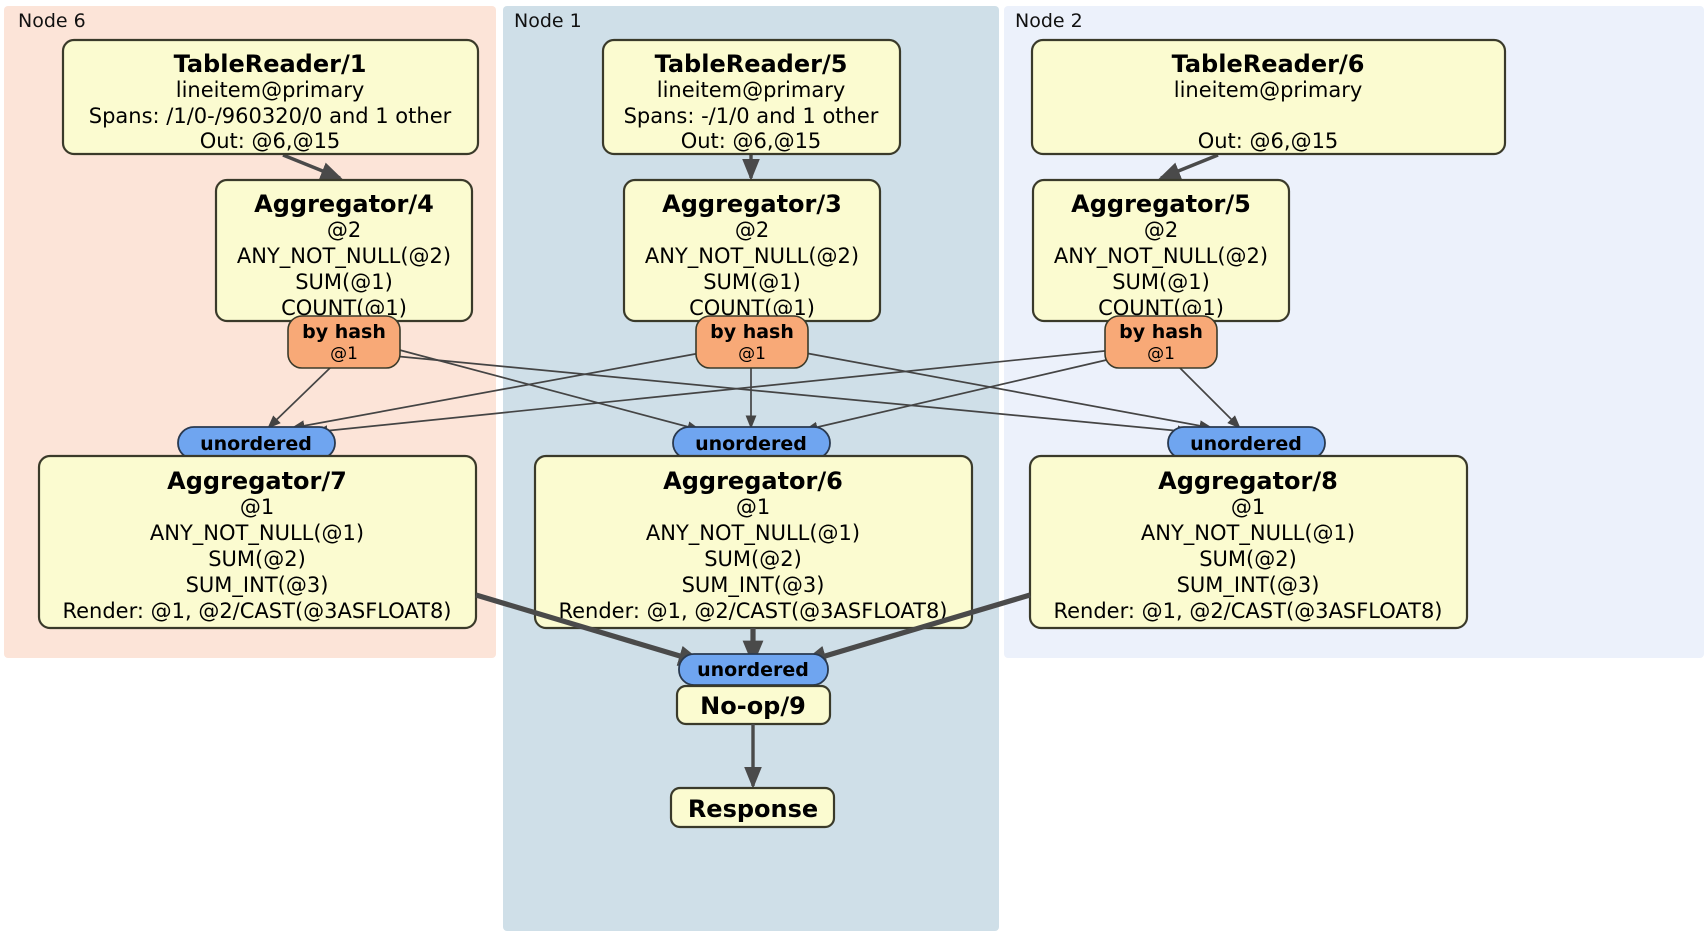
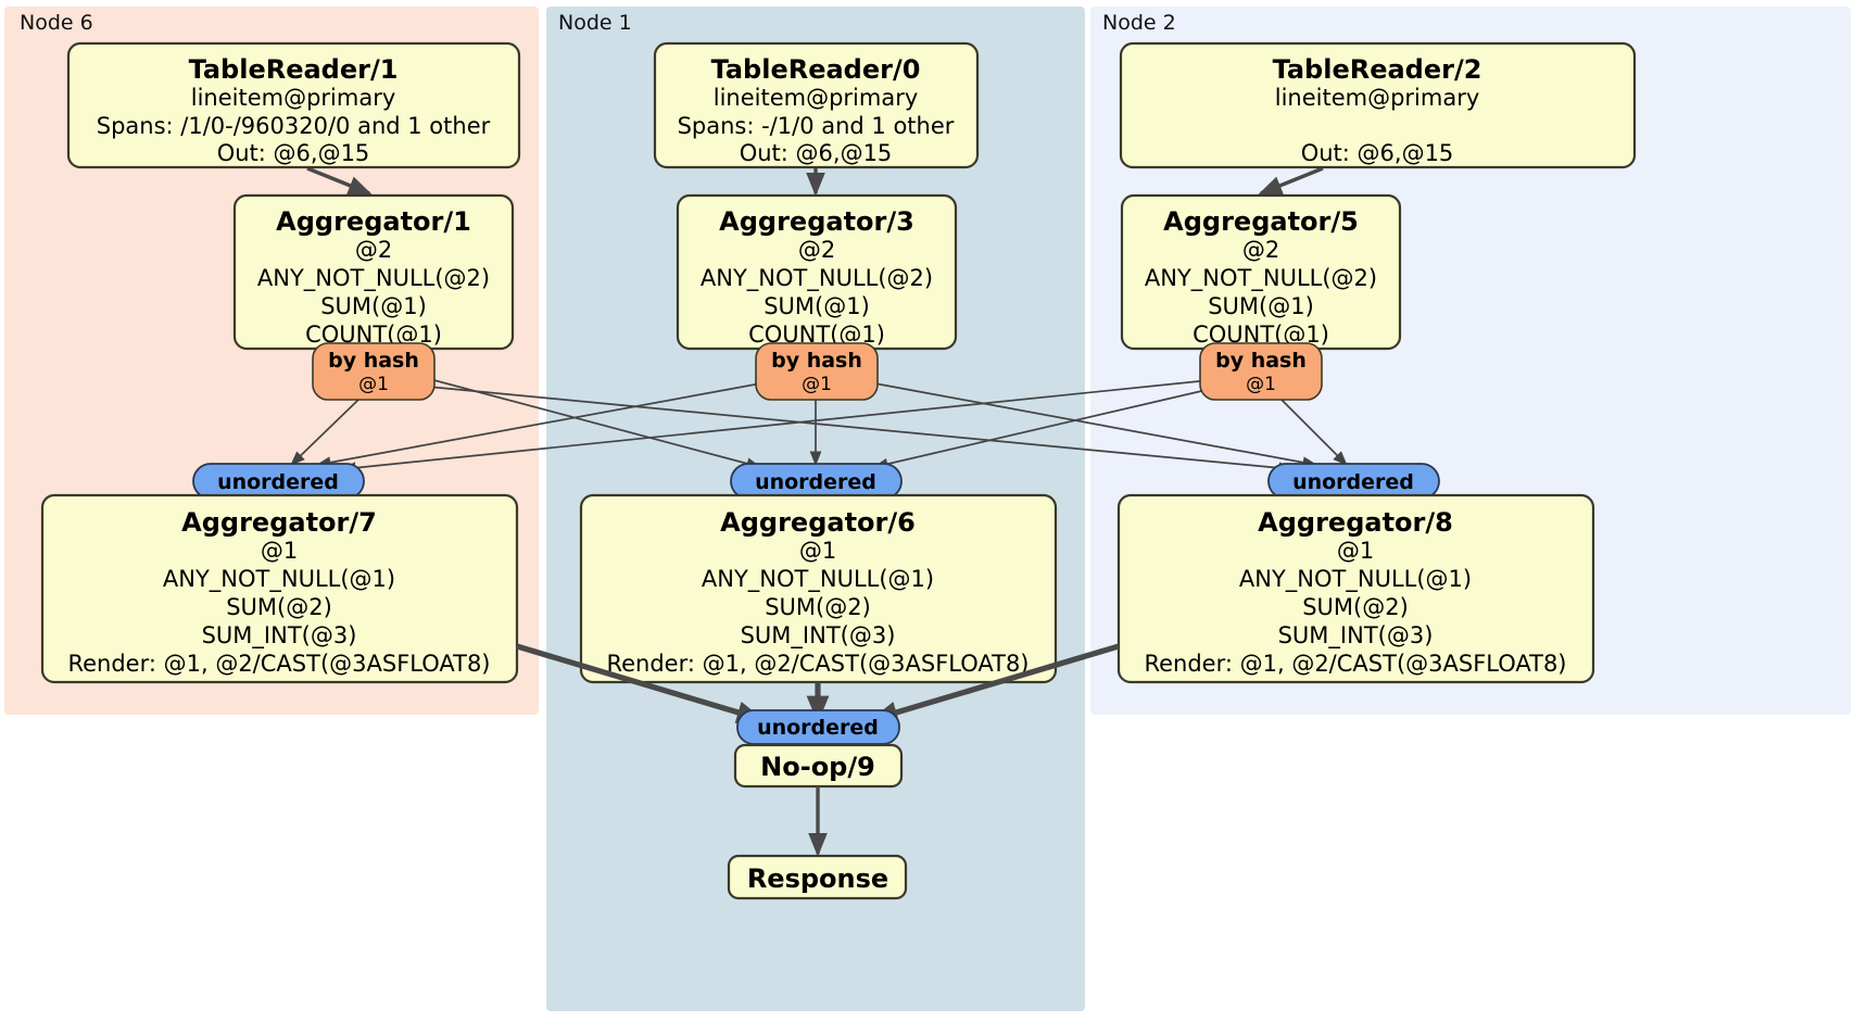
  Node 6
  Node 1
  Node 2
  TableReader/1
  lineitem@primary
  Spans: /1/0-/960320/0 and 1 other
  Out: @6,@15
- TableReader/5
+ TableReader/0
  lineitem@primary
  Spans: -/1/0 and 1 other
  Out: @6,@15
- TableReader/6
+ TableReader/2
  lineitem@primary
  Out: @6,@15
- Aggregator/4
+ Aggregator/1
  @2
  ANY_NOT_NULL(@2)
  SUM(@1)
  COUNT(@1)
  Aggregator/3
  @2
  ANY_NOT_NULL(@2)
  SUM(@1)
  COUNT(@1)
  Aggregator/5
  @2
  ANY_NOT_NULL(@2)
  SUM(@1)
  COUNT(@1)
  by hash
  @1
  by hash
  @1
  by hash
  @1
  unordered
  unordered
  unordered
  Aggregator/7
  @1
  ANY_NOT_NULL(@1)
  SUM(@2)
  SUM_INT(@3)
  Render: @1, @2/CAST(@3ASFLOAT8)
  Aggregator/6
  @1
  ANY_NOT_NULL(@1)
  SUM(@2)
  SUM_INT(@3)
  Render: @1, @2/CAST(@3ASFLOAT8)
  Aggregator/8
  @1
  ANY_NOT_NULL(@1)
  SUM(@2)
  SUM_INT(@3)
  Render: @1, @2/CAST(@3ASFLOAT8)
  unordered
  No-op/9
  Response
